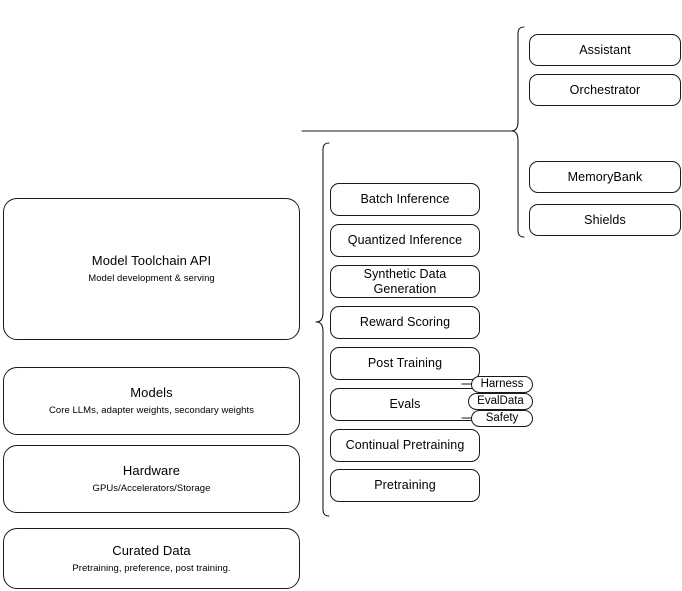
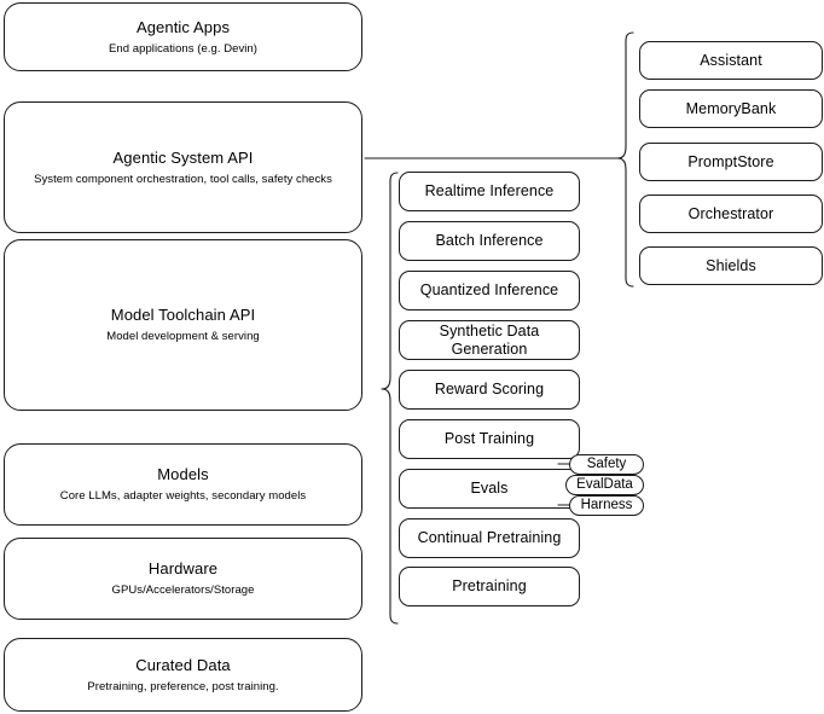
+ Agentic Apps
+ End applications (e.g. Devin)
+ Agentic System API
+ System component orchestration, tool calls, safety checks
  Model Toolchain API
  Model development & serving
  Models
- Core LLMs, adapter weights, secondary weights
+ Core LLMs, adapter weights, secondary models
  Hardware
  GPUs/Accelerators/Storage
  Curated Data
  Pretraining, preference, post training.
+ Realtime Inference
  Batch Inference
  Quantized Inference
  Synthetic Data Generation
  Reward Scoring
  Post Training
  Evals
  Continual Pretraining
  Pretraining
- Harness
+ Safety
  EvalData
- Safety
+ Harness
  Assistant
- Orchestrator
+ MemoryBank
+ PromptStore
- MemoryBank
+ Orchestrator
  Shields
